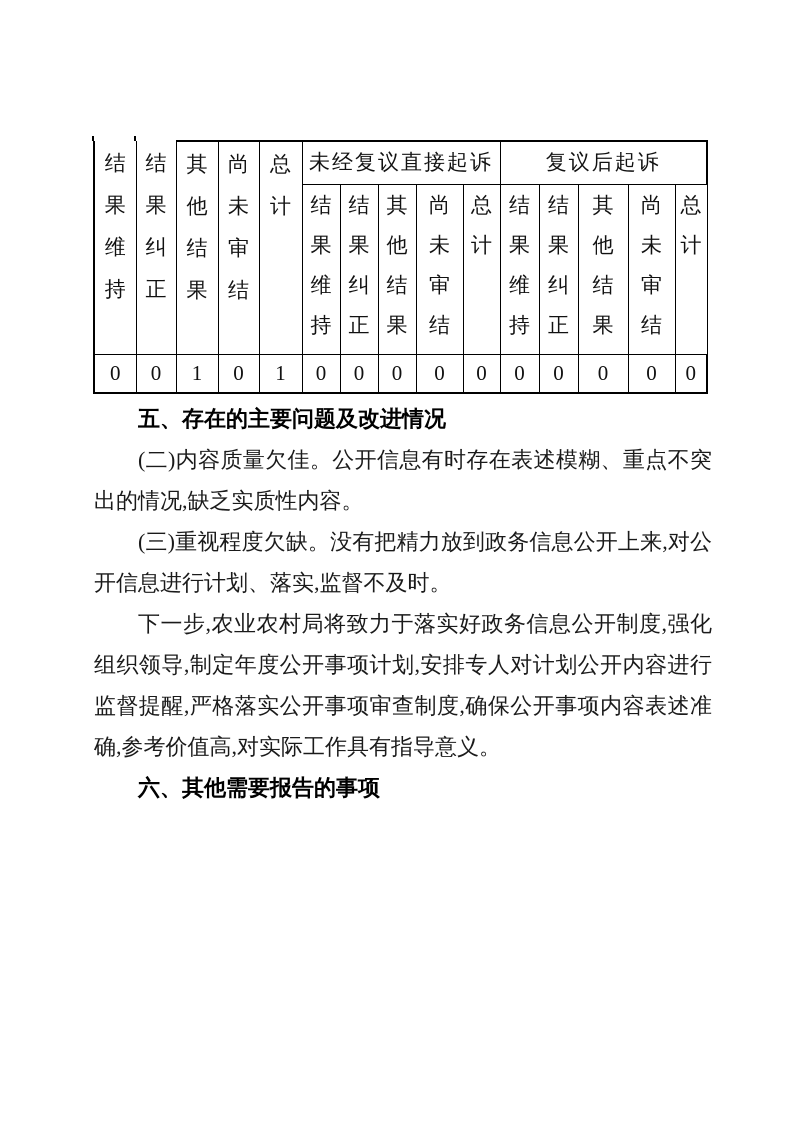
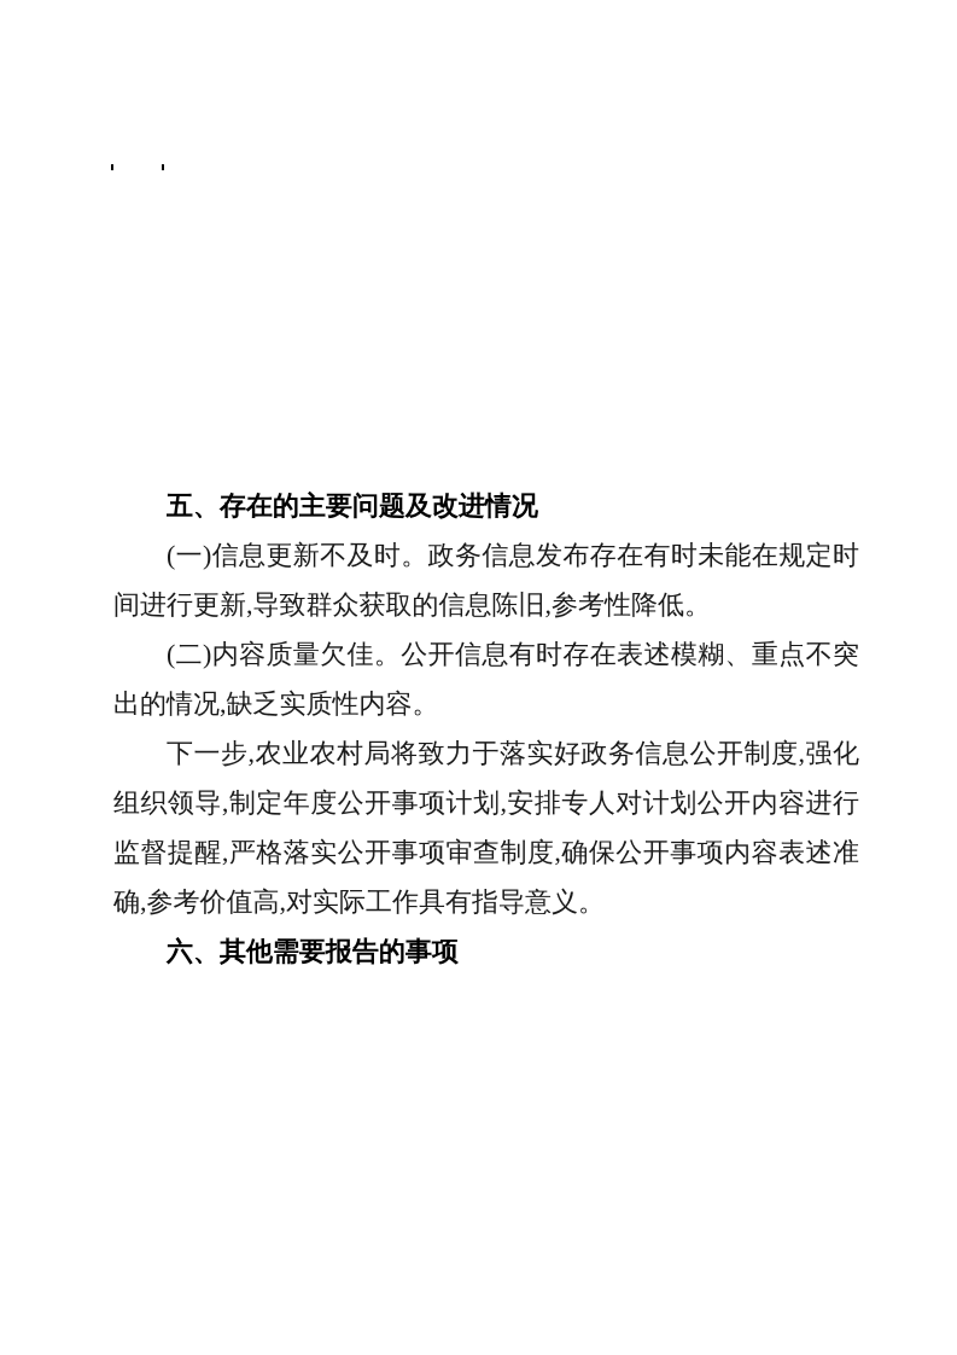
- 结果维持	结果纠正	其他结果	尚未审结	总计	未经复议直接起诉	复议后起诉
- 结果维持	结果纠正	其他结果	尚未审结	总计	结果维持	结果纠正	其他结果	尚未审结	总计
- 0	0	1	0	1	0	0	0	0	0	0	0	0	0	0
  五、存在的主要问题及改进情况
+ (一)信息更新不及时。政务信息发布存在有时未能在规定时间进行更新,导致群众获取的信息陈旧,参考性降低。
  (二)内容质量欠佳。公开信息有时存在表述模糊、重点不突出的情况,缺乏实质性内容。
- (三)重视程度欠缺。没有把精力放到政务信息公开上来,对公开信息进行计划、落实,监督不及时。
  下一步,农业农村局将致力于落实好政务信息公开制度,强化组织领导,制定年度公开事项计划,安排专人对计划公开内容进行监督提醒,严格落实公开事项审查制度,确保公开事项内容表述准确,参考价值高,对实际工作具有指导意义。
  六、其他需要报告的事项
